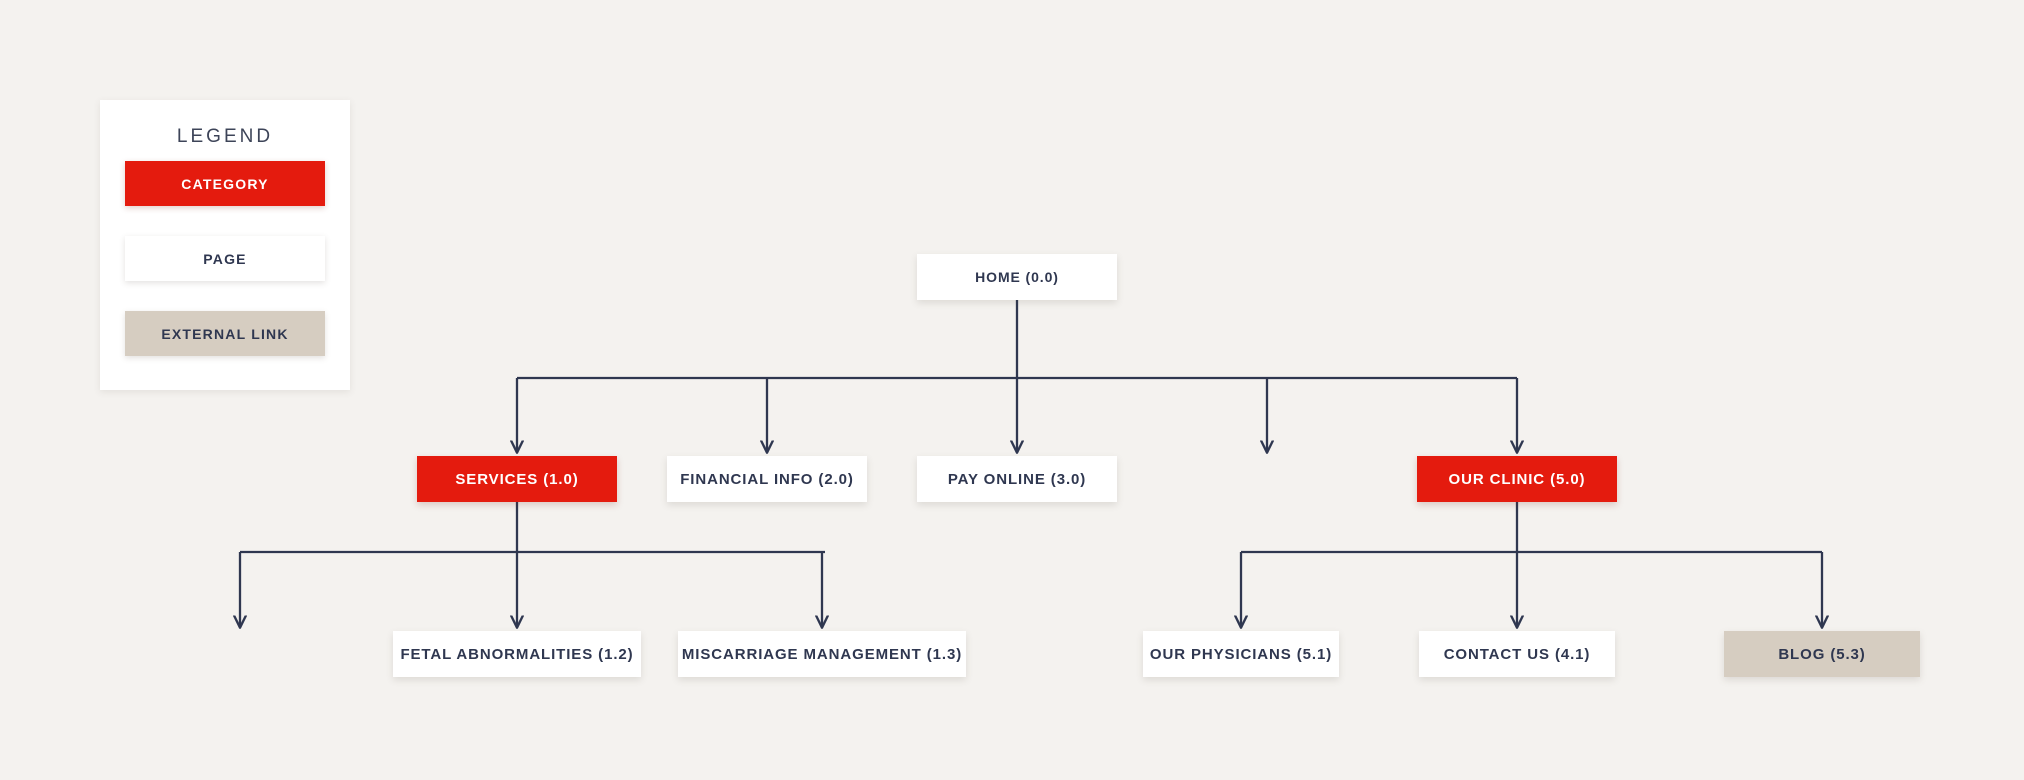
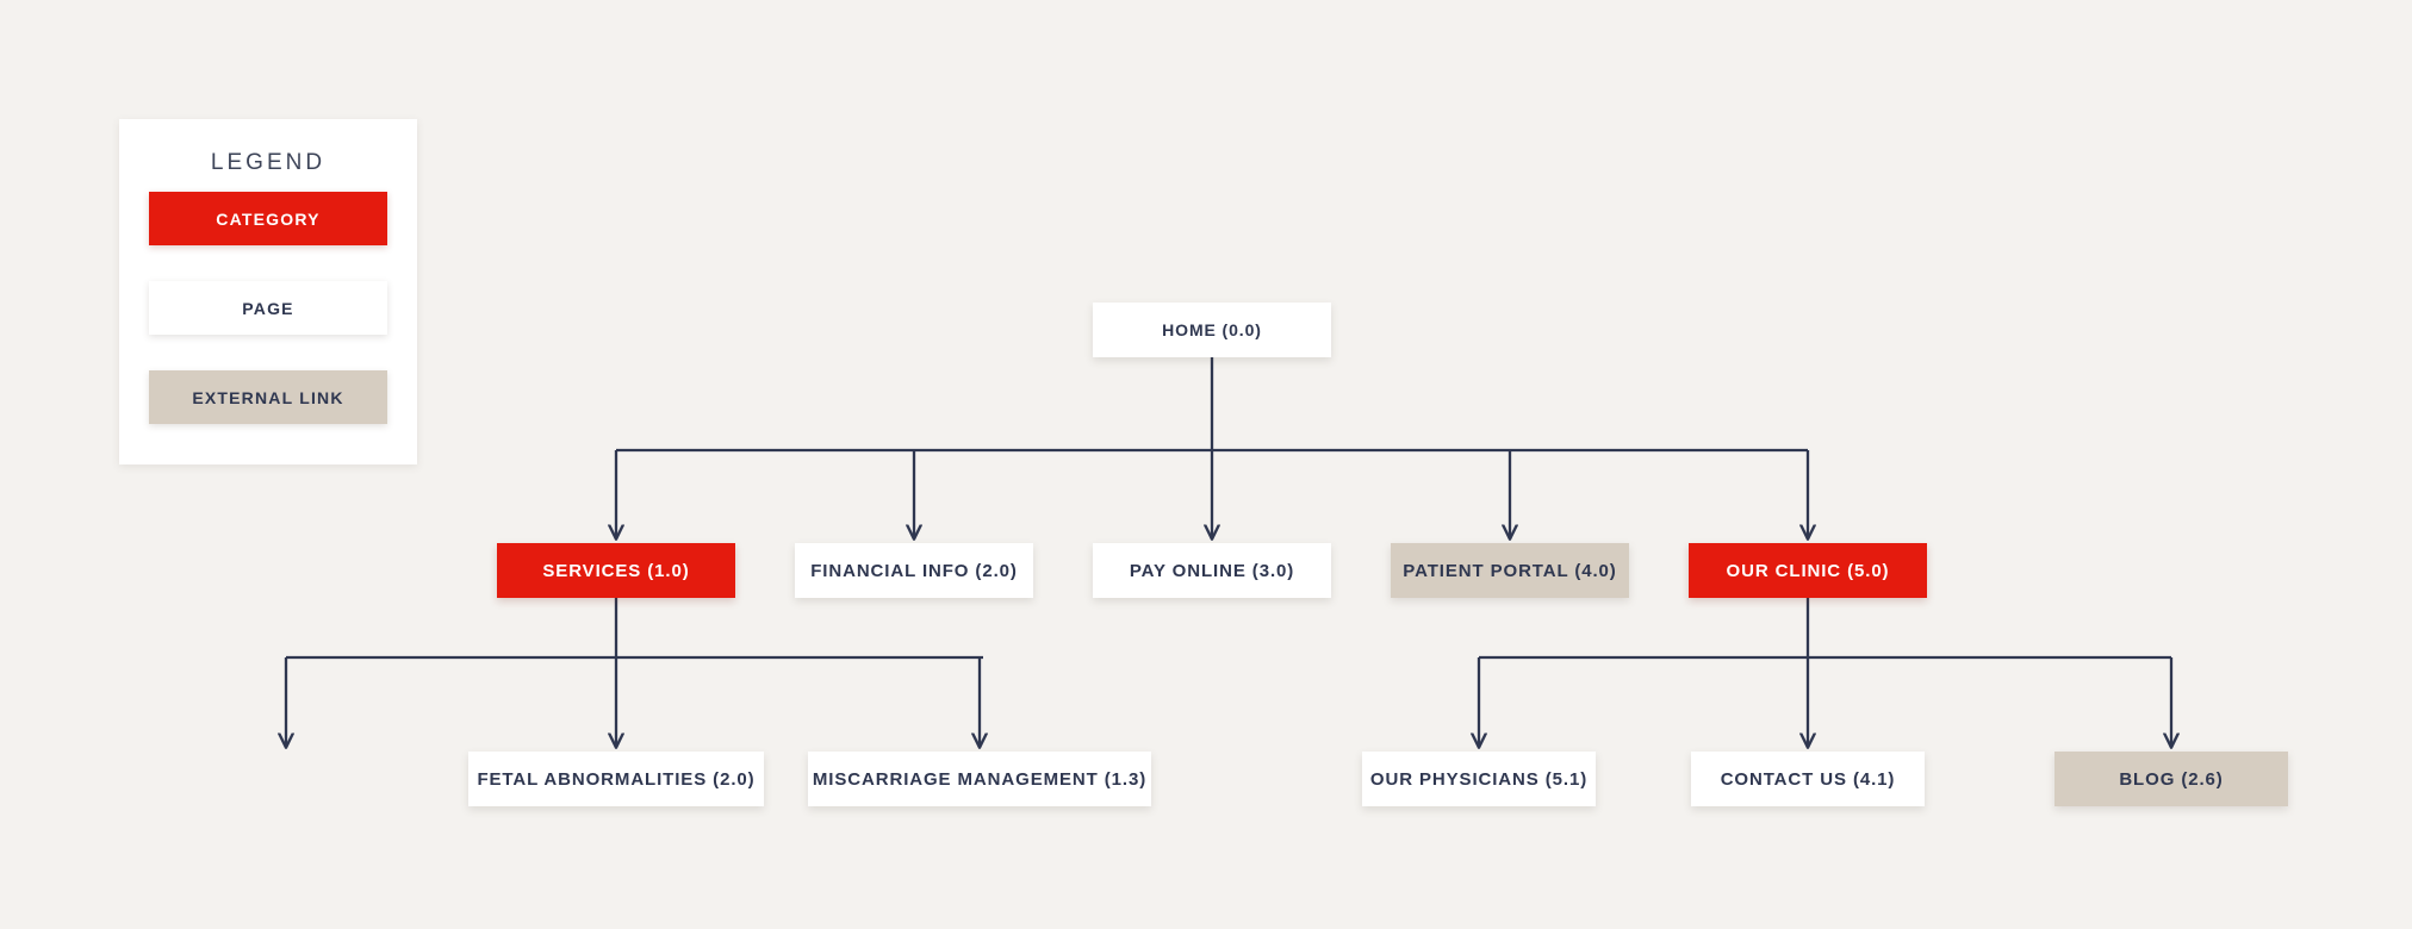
  LEGEND
  CATEGORY
  PAGE
  EXTERNAL LINK
  HOME (0.0)
  SERVICES (1.0)
  FINANCIAL INFO (2.0)
  PAY ONLINE (3.0)
+ PATIENT PORTAL (4.0)
  OUR CLINIC (5.0)
- FETAL ABNORMALITIES (1.2)
+ FETAL ABNORMALITIES (2.0)
  MISCARRIAGE MANAGEMENT (1.3)
  OUR PHYSICIANS (5.1)
  CONTACT US (4.1)
- BLOG (5.3)
+ BLOG (2.6)
